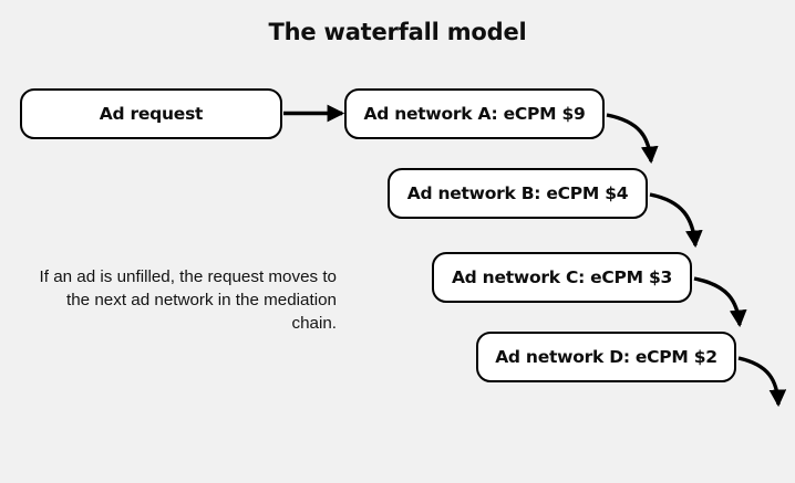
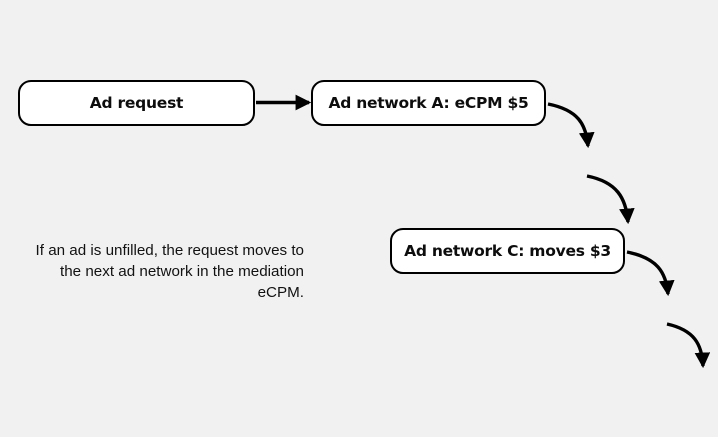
- The waterfall model
  Ad request
- Ad network A: eCPM $9
+ Ad network A: eCPM $5
- Ad network B: eCPM $4
- Ad network C: eCPM $3
+ Ad network C: moves $3
- Ad network D: eCPM $2
- If an ad is unfilled, the request moves to the next ad network in the mediation chain.
+ If an ad is unfilled, the request moves to the next ad network in the mediation eCPM.
